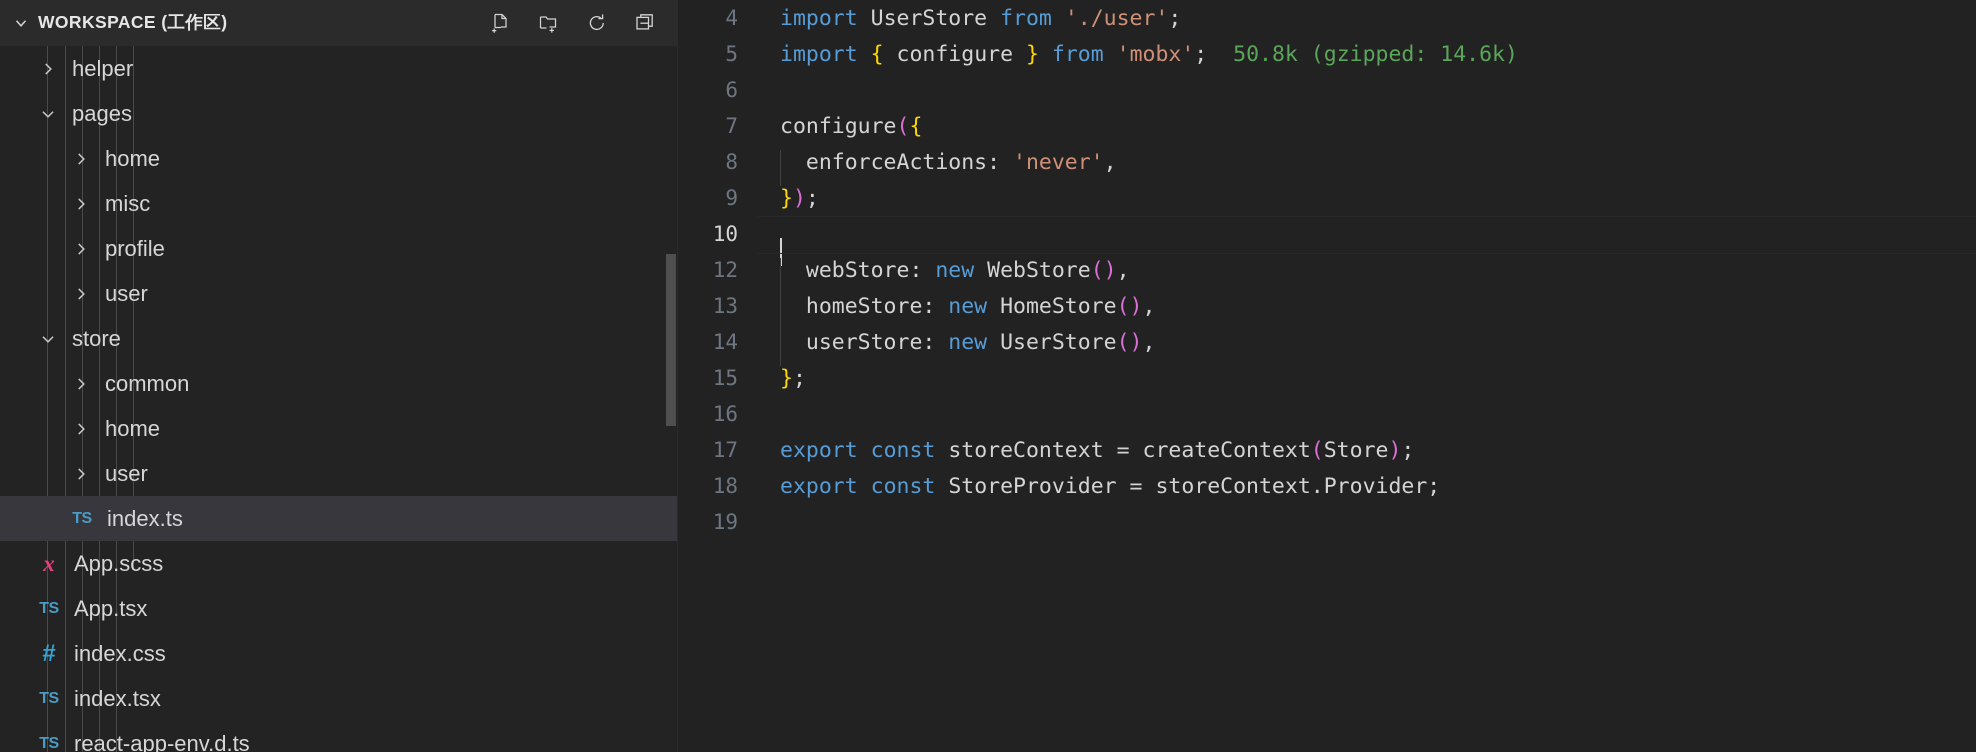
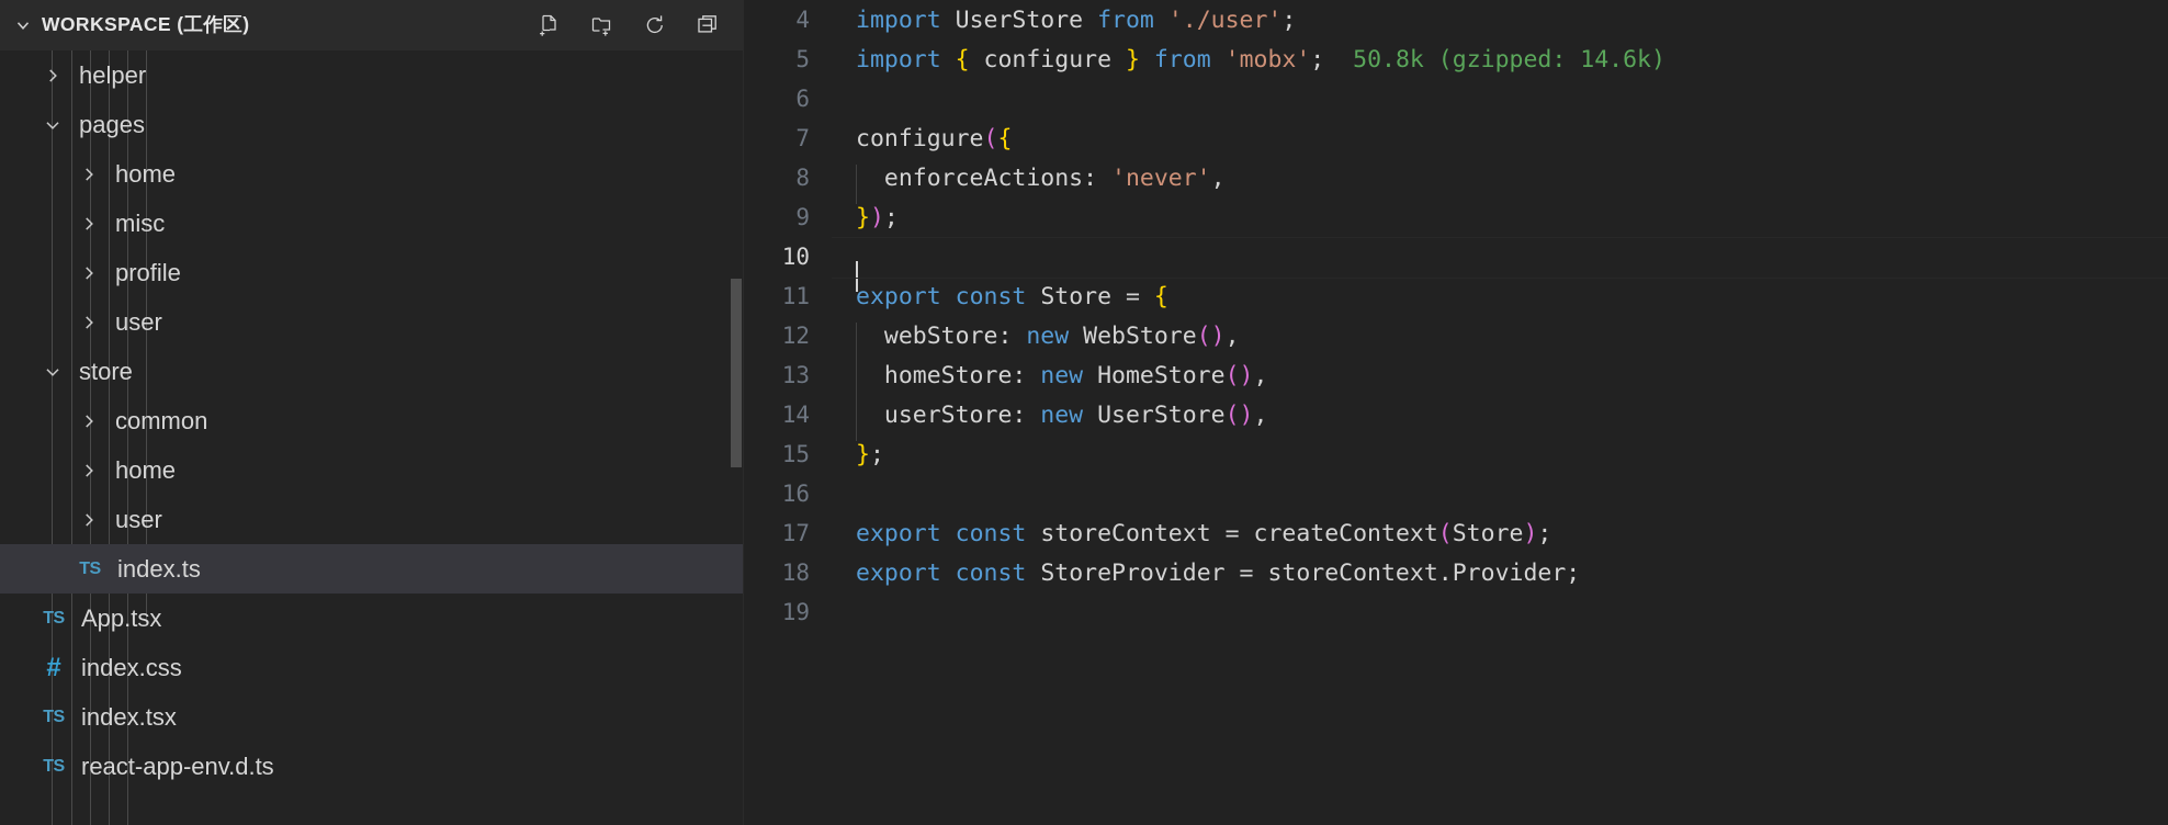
  WORKSPACE (工作区)
  helper
  pages
  home
  misc
  profile
  user
  store
  common
  home
  user
  TS
  index.ts
- x
- App.scss
  TS
  App.tsx
  #
  index.css
  TS
  index.tsx
  TS
  react-app-env.d.ts
  4
  import UserStore from './user';
  5
  import { configure } from 'mobx'; 50.8k (gzipped: 14.6k)
  6
  7
  configure({
  8
  enforceActions: 'never',
  9
  });
  10
+ 11
+ export const Store = {
  12
  webStore: new WebStore(),
  13
  homeStore: new HomeStore(),
  14
  userStore: new UserStore(),
  15
  };
  16
  17
  export const storeContext = createContext(Store);
  18
  export const StoreProvider = storeContext.Provider;
  19
